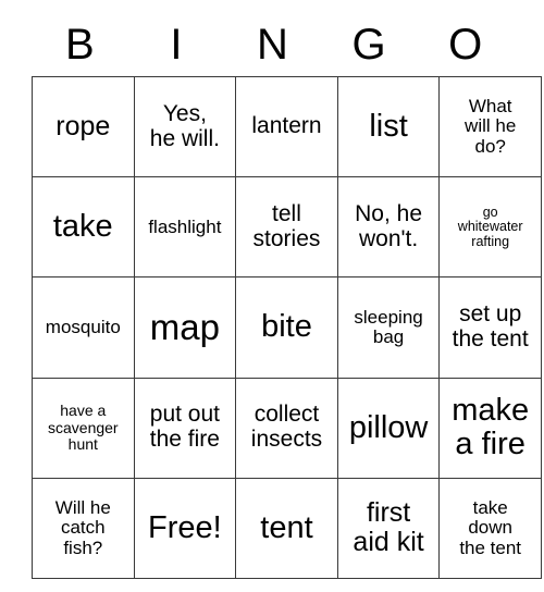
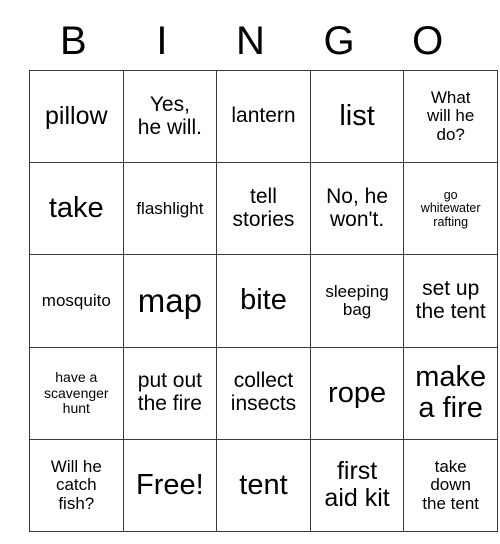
  B
  I
  N
  G
  O
- rope	Yes,he will.	lantern	list	Whatwill hedo?
+ pillow	Yes,he will.	lantern	list	Whatwill hedo?
  take	flashlight	tellstories	No, hewon't.	gowhitewaterrafting
  mosquito	map	bite	sleepingbag	set upthe tent
- have ascavengerhunt	put outthe fire	collectinsects	pillow	makea fire
+ have ascavengerhunt	put outthe fire	collectinsects	rope	makea fire
  Will hecatchfish?	Free!	tent	firstaid kit	takedownthe tent
